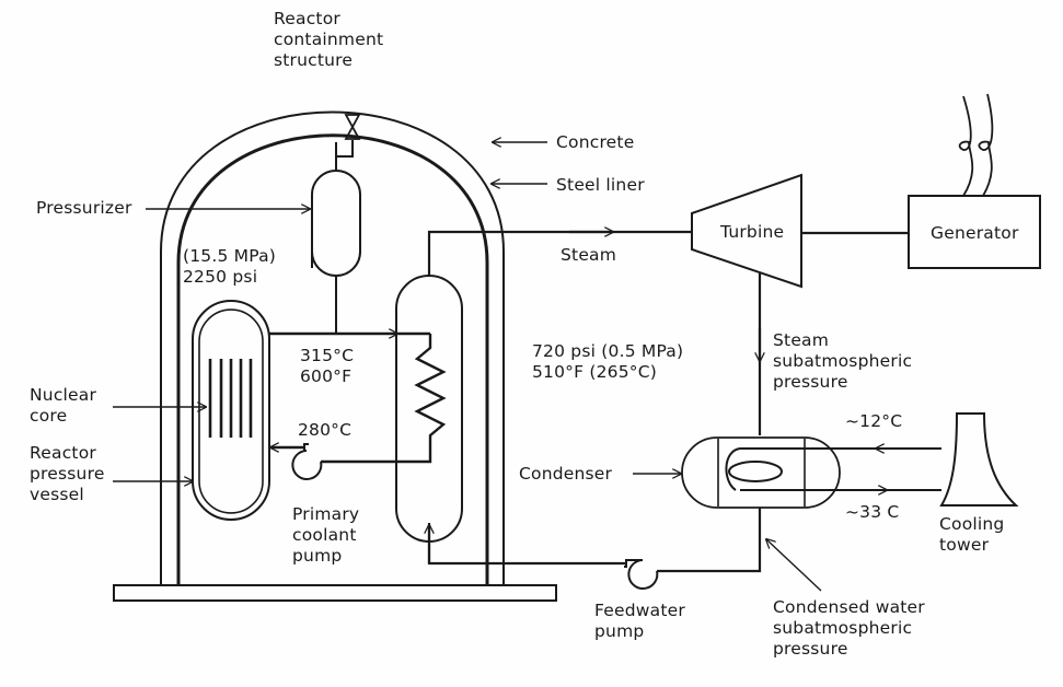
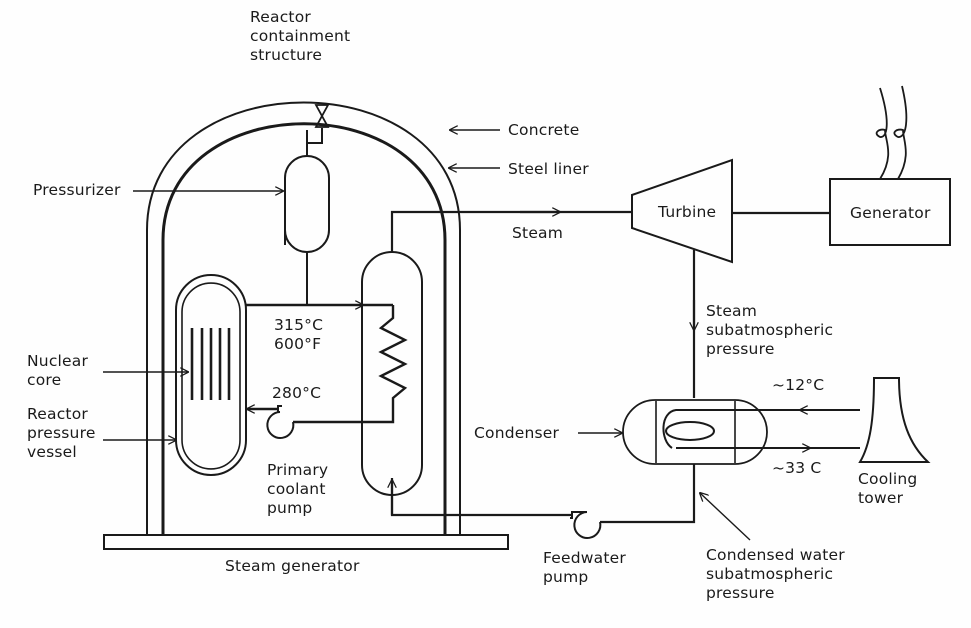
  Reactor
  containment
  structure
  Concrete
  Steel liner
  Pressurizer
- (15.5 MPa)
- 2250 psi
  315°C
  600°F
  280°C
  Nuclear
  core
  Reactor
  pressure
  vessel
  Primary
  coolant
  pump
+ Steam generator
  Steam
- 720 psi (0.5 MPa)
- 510°F (265°C)
  Turbine
  Generator
  Steam
  subatmospheric
  pressure
  Condenser
  ~12°C
  ~33 C
  Cooling
  tower
  Feedwater
  pump
  Condensed water
  subatmospheric
  pressure
